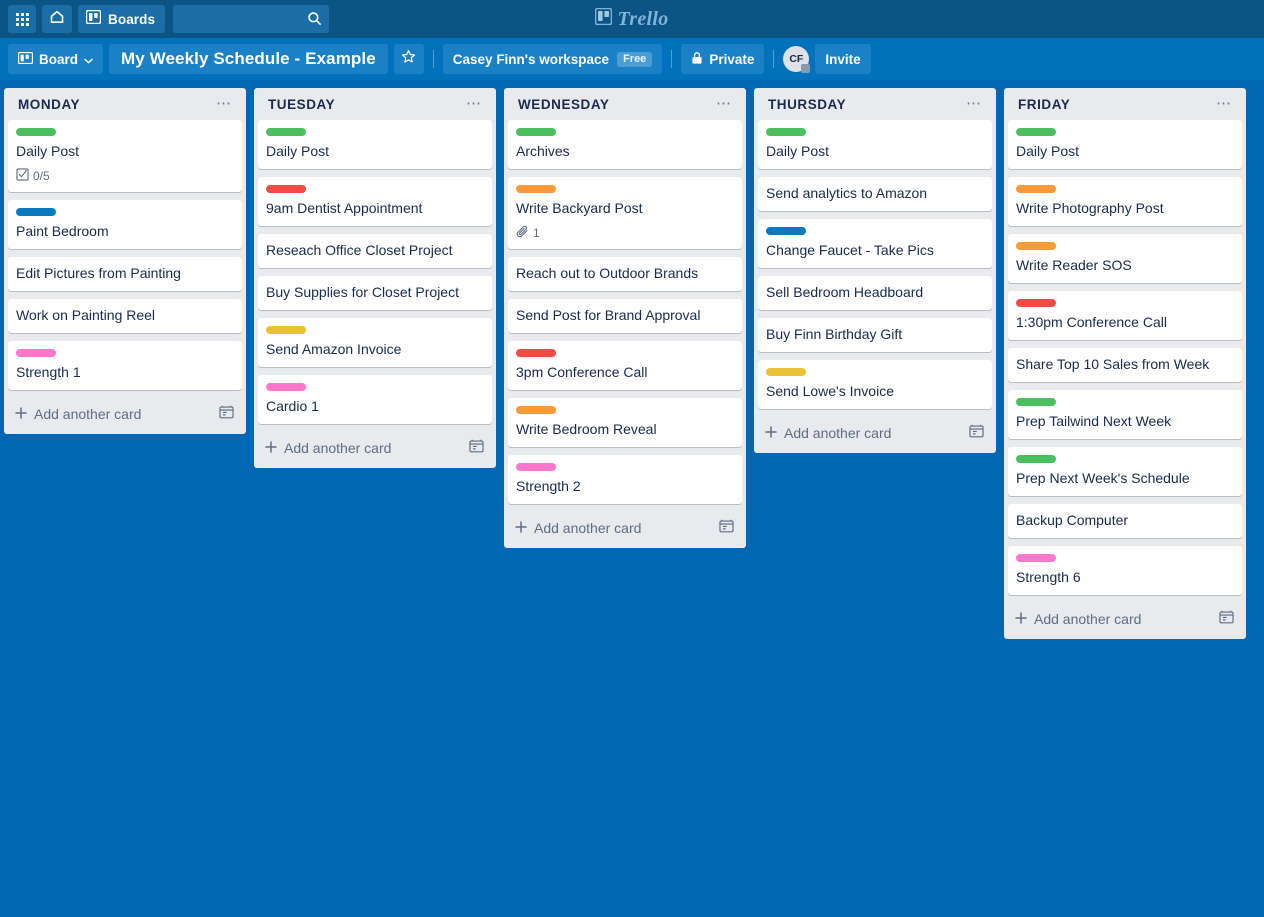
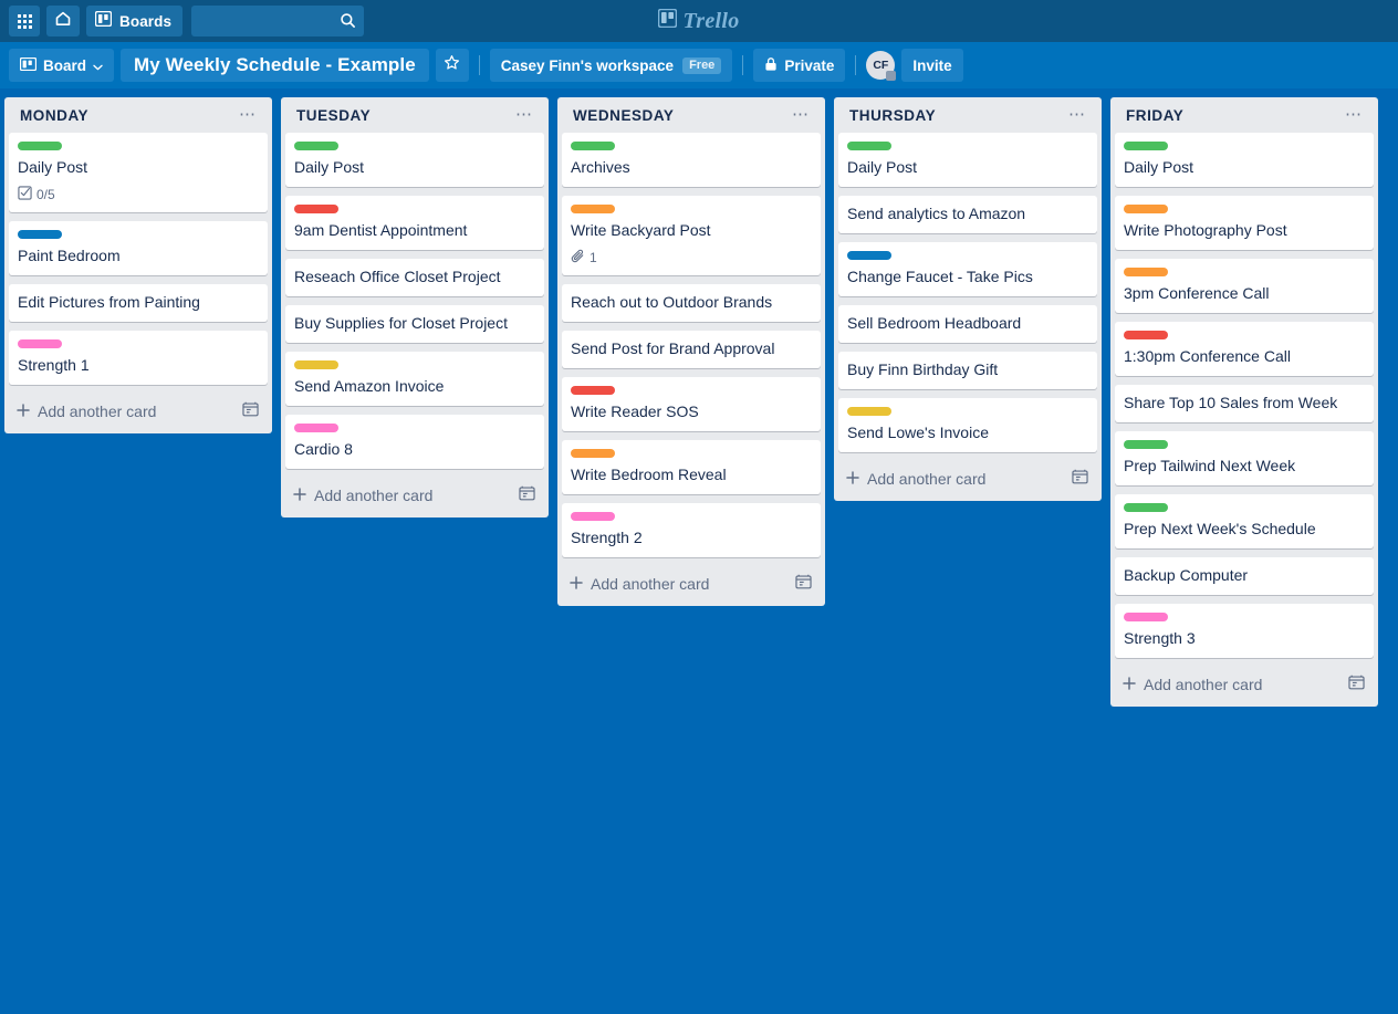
  Boards
  Trello
  Board
  My Weekly Schedule - Example
  Casey Finn's workspace
  Free
  Private
  CF
  Invite
  MONDAY
  ⋯
  Daily Post
  0/5
  Paint Bedroom
  Edit Pictures from Painting
- Work on Painting Reel
  Strength 1
  Add another card
  TUESDAY
  ⋯
  Daily Post
  9am Dentist Appointment
  Reseach Office Closet Project
  Buy Supplies for Closet Project
  Send Amazon Invoice
- Cardio 1
+ Cardio 8
  Add another card
  WEDNESDAY
  ⋯
  Archives
  Write Backyard Post
  1
  Reach out to Outdoor Brands
  Send Post for Brand Approval
- 3pm Conference Call
+ Write Reader SOS
  Write Bedroom Reveal
  Strength 2
  Add another card
  THURSDAY
  ⋯
  Daily Post
  Send analytics to Amazon
  Change Faucet - Take Pics
  Sell Bedroom Headboard
  Buy Finn Birthday Gift
  Send Lowe's Invoice
  Add another card
  FRIDAY
  ⋯
  Daily Post
  Write Photography Post
- Write Reader SOS
+ 3pm Conference Call
  1:30pm Conference Call
  Share Top 10 Sales from Week
  Prep Tailwind Next Week
  Prep Next Week's Schedule
  Backup Computer
- Strength 6
+ Strength 3
  Add another card
